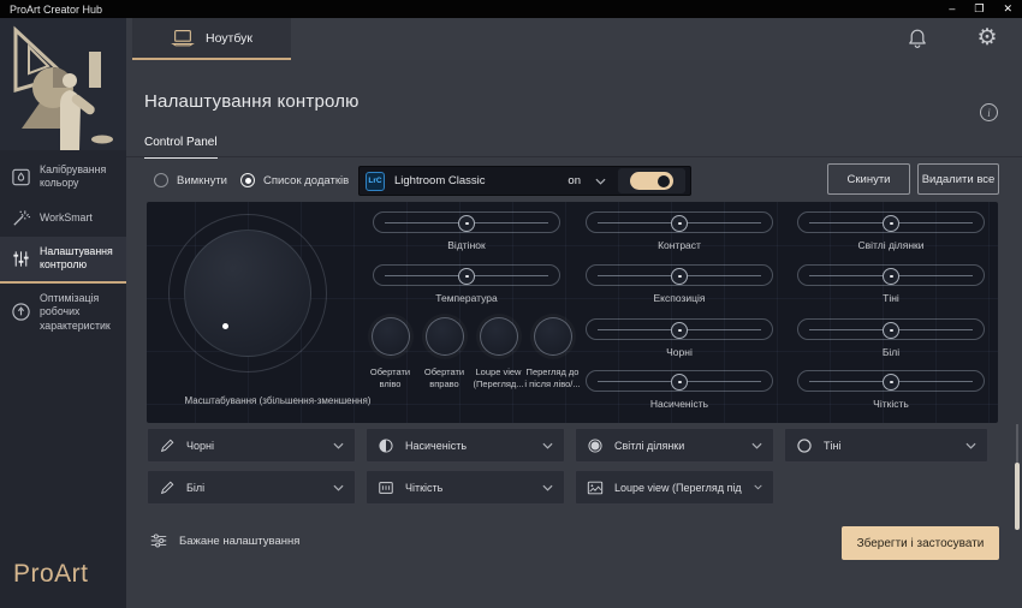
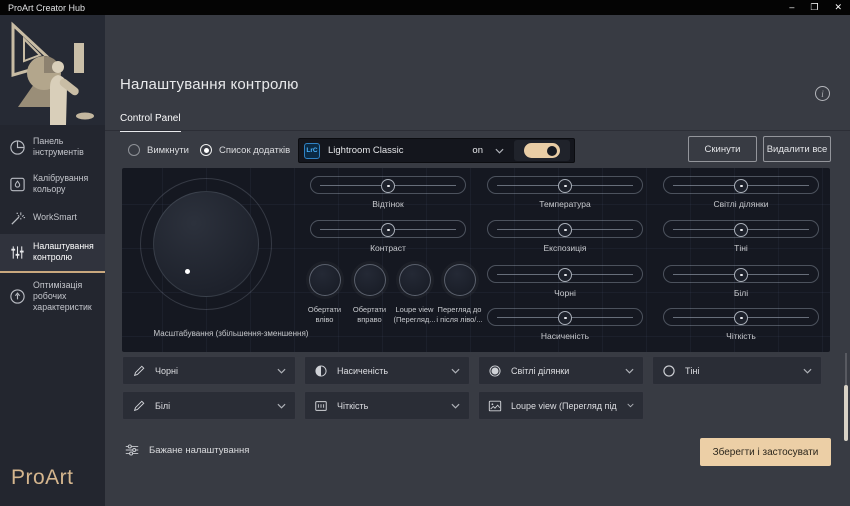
  ProArt Creator Hub
  –
  ❐
  ✕
+ Панель інструментів
  Калібрування кольору
  WorkSmart
  Налаштування контролю
  Оптимізація робочих характеристик
  ProArt
- Ноутбук
- ⚙
  Налаштування контролю
  i
  Control Panel
  Вимкнути
  Список додатків
  Lightroom Classic
  on
  Скинути
  Видалити все
  Масштабування (збільшення-зменшення)
  Відтінок
- Контраст
+ Температура
  Світлі ділянки
- Температура
+ Контраст
  Експозиція
  Тіні
  Чорні
  Білі
  Насиченість
  Чіткість
  Обертати
  вліво
  Обертати
  вправо
  Loupe view
  (Перегляд...
  Перегляд до
  і після ліво/...
  Чорні
  Насиченість
  Світлі ділянки
  Тіні
  Білі
  Чіткість
  Loupe view (Перегляд під
  Бажане налаштування
  Зберегти і застосувати
